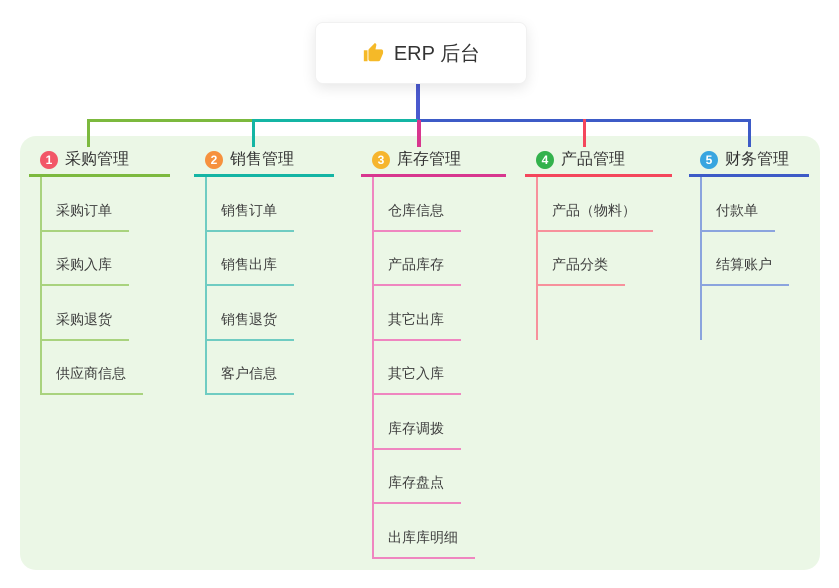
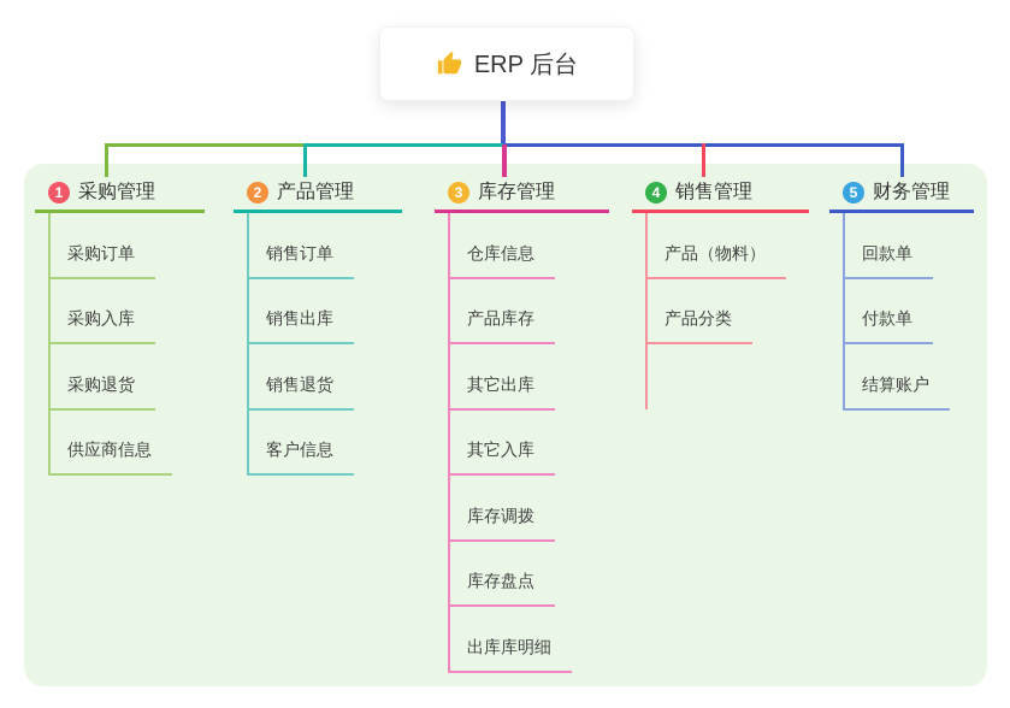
  ERP 后台
  1
  采购管理
  采购订单
  采购入库
  采购退货
  供应商信息
  2
- 销售管理
+ 产品管理
  销售订单
  销售出库
  销售退货
  客户信息
  3
  库存管理
  仓库信息
  产品库存
  其它出库
  其它入库
  库存调拨
  库存盘点
  出库库明细
  4
- 产品管理
+ 销售管理
  产品（物料）
  产品分类
  5
  财务管理
+ 回款单
  付款单
  结算账户
